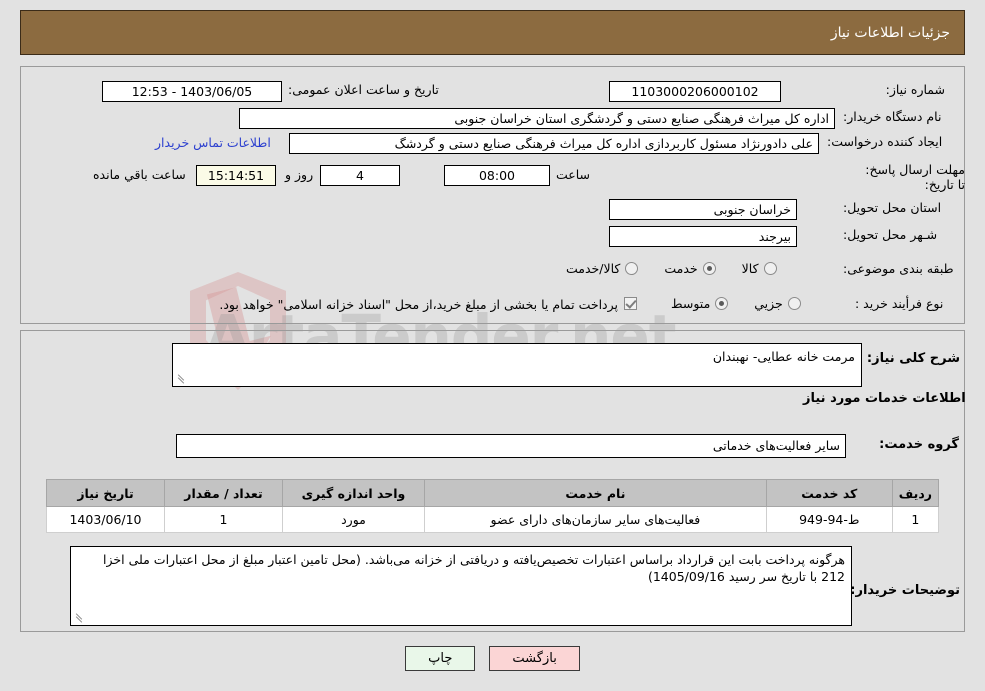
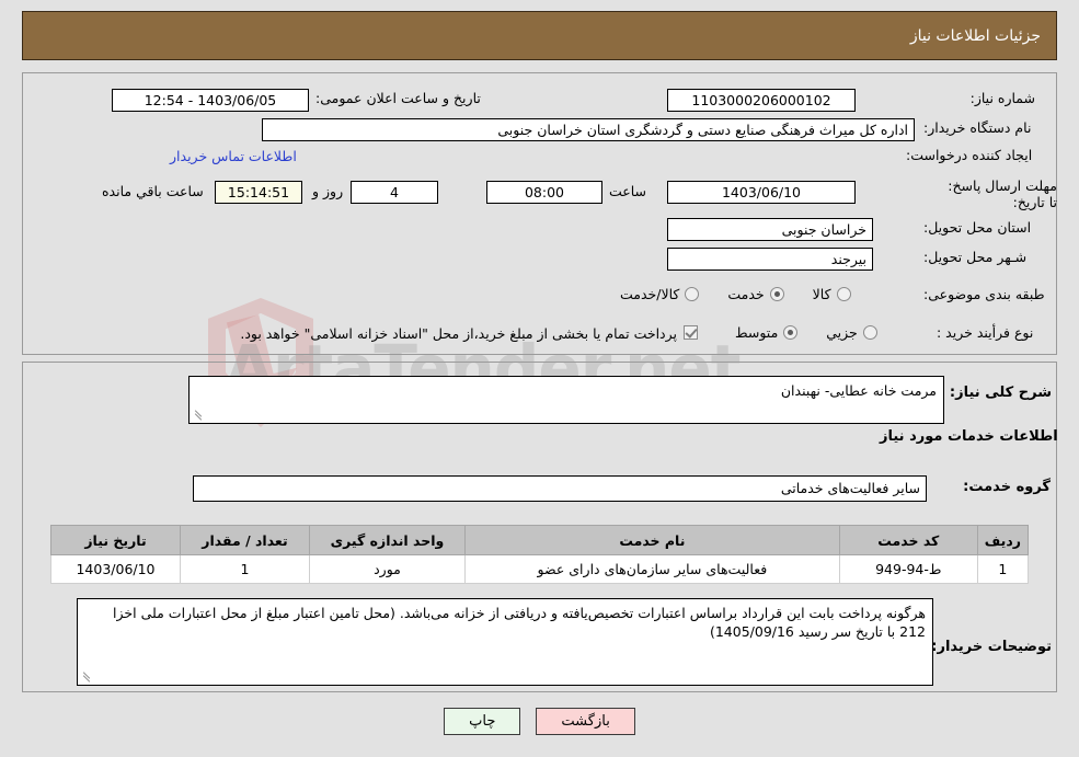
  ArtaTender.net
  جزئیات اطلاعات نیاز
  شماره نیاز:
  1103000206000102
  تاریخ و ساعت اعلان عمومی:
- 1403/06/05 - 12:53
+ 1403/06/05 - 12:54
  نام دستگاه خریدار:
  اداره کل میراث فرهنگی صنایع دستی و گردشگری استان خراسان جنوبی
  ایجاد کننده درخواست:
- علی دادورنژاد مسئول کاربردازی اداره کل میراث فرهنگی صنایع دستی و گردشگ
  اطلاعات تماس خریدار
  مهلت ارسال پاسخ: تا تاریخ:
+ 1403/06/10
  ساعت
  08:00
  4
  روز و
  15:14:51
  ساعت باقي مانده
  استان محل تحویل:
  خراسان جنوبی
  شـهر محل تحویل:
  بیرجند
  طبقه بندی موضوعی:
  کالا
  خدمت
  کالا/خدمت
  نوع فرأیند خرید :
  جزیي
  متوسط
  پرداخت تمام یا بخشی از مبلغ خرید،از محل "اسناد خزانه اسلامی" خواهد بود.
  شرح کلی نیاز:
  مرمت خانه عطایی- نهبندان
  اطلاعات خدمات مورد نیاز
  گروه خدمت:
  سایر فعالیت‌های خدماتی
  ردیف	کد خدمت	نام خدمت	واحد اندازه گیری	تعداد / مقدار	تاریخ نیاز
  1	ط-94-949	فعالیت‌های سایر سازمان‌های دارای عضو	مورد	1	1403/06/10
  توضیحات خریدار:
  هرگونه پرداخت بابت این قرارداد براساس اعتبارات تخصیص‌یافته و دریافتی از خزانه می‌باشد. (محل تامین اعتبار مبلغ از محل اعتبارات ملی اخزا 212 با تاریخ سر رسید 1405/09/16)
  بازگشت
  چاپ
